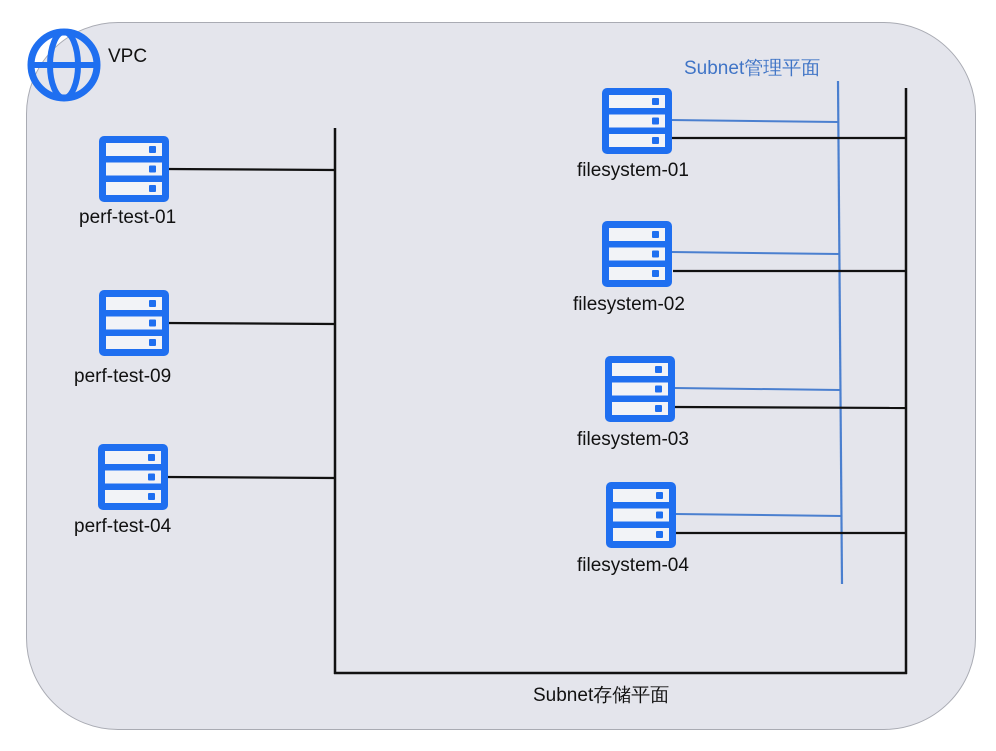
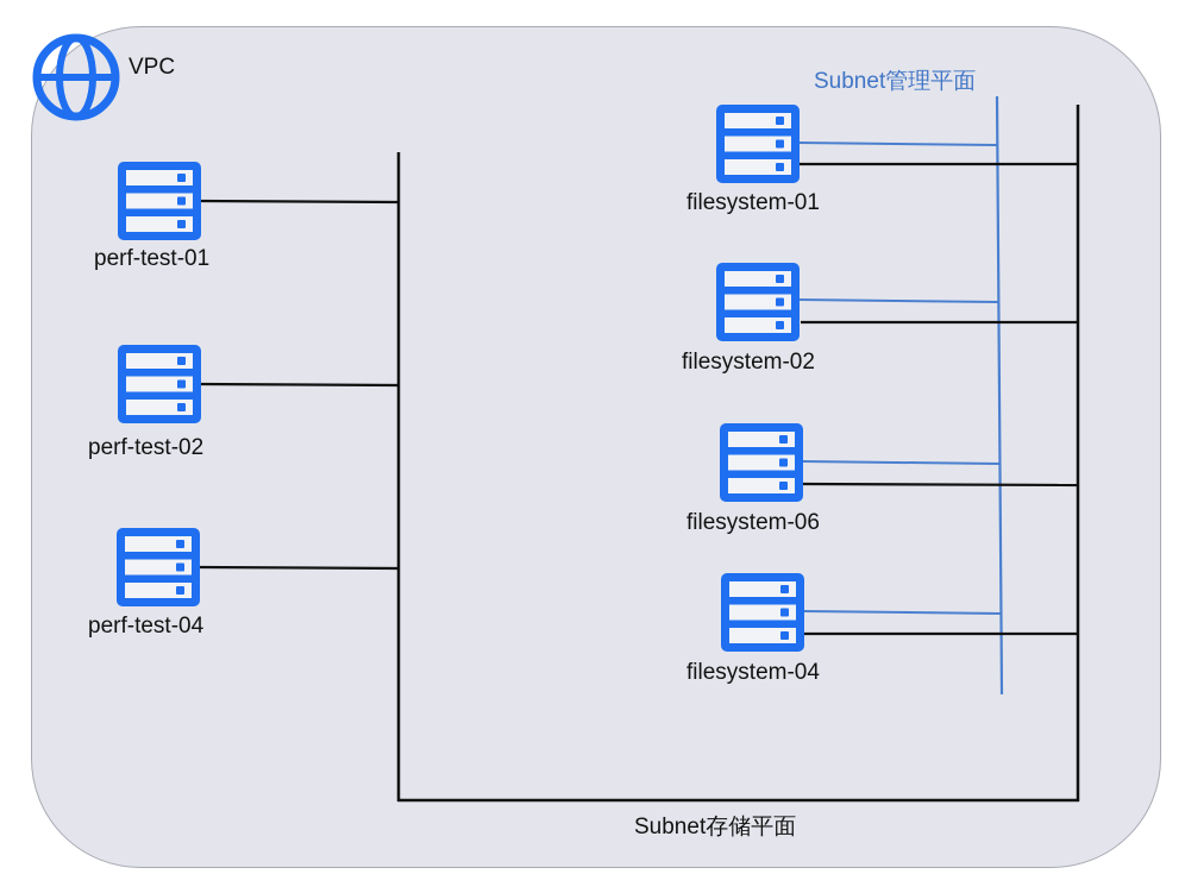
  VPC
  Subnet管理平面
  Subnet存储平面
  perf-test-01
- perf-test-09
+ perf-test-02
  perf-test-04
  filesystem-01
  filesystem-02
- filesystem-03
+ filesystem-06
  filesystem-04
